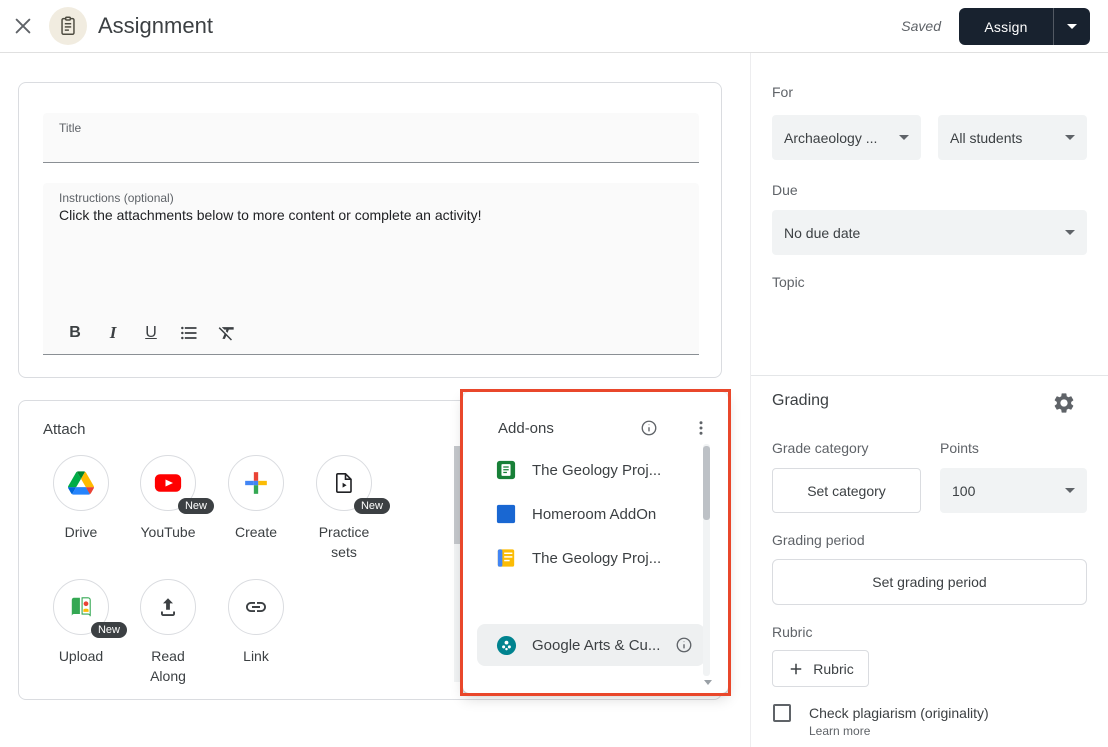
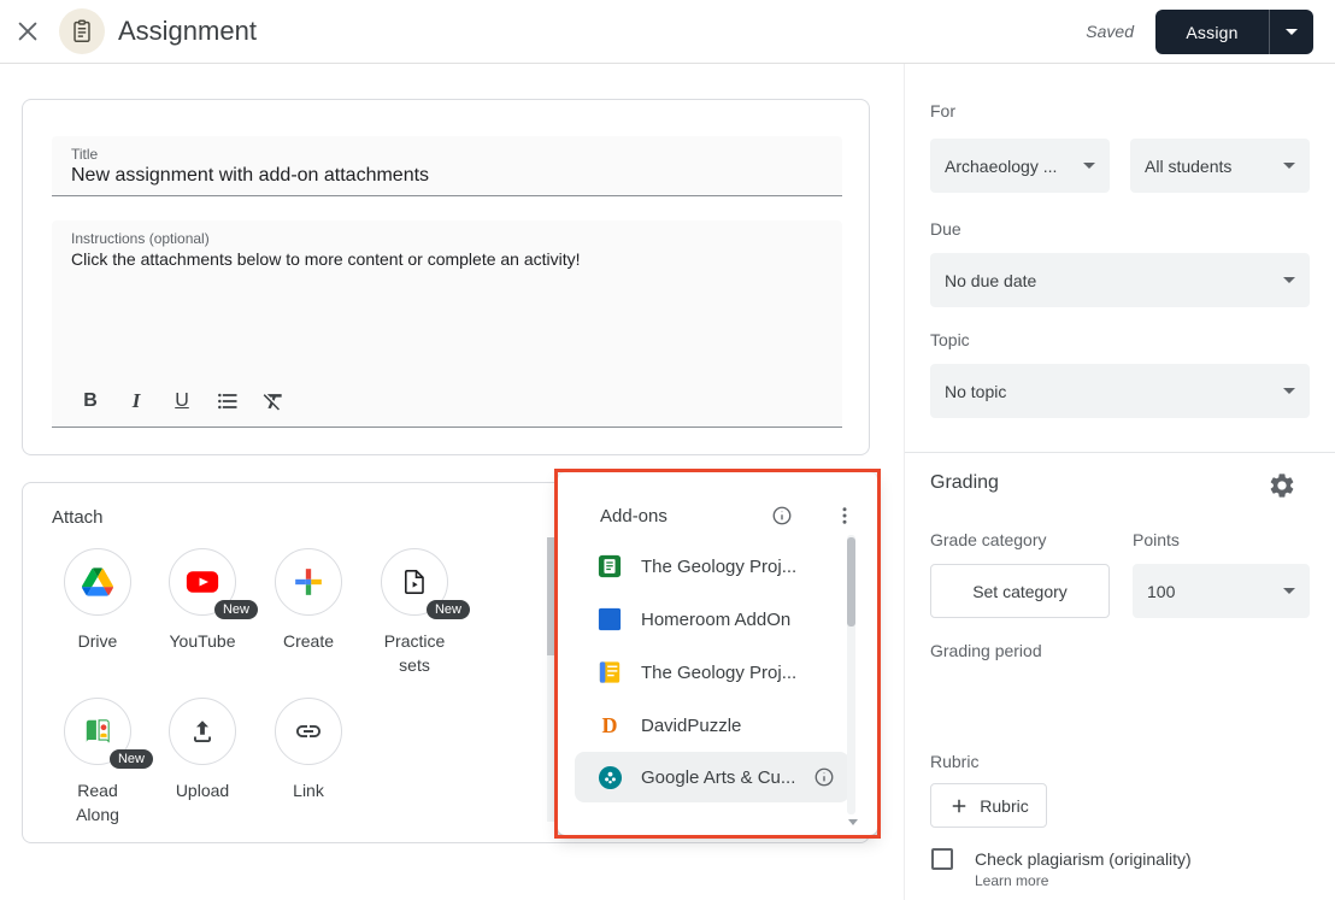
  Assignment
  Saved
  Assign
  Title
+ New assignment with add-on attachments
  Instructions (optional)
  Click the attachments below to more content or complete an activity!
  B
  I
  U
  Attach
  Drive
  YouTube
  New
  Create
  Practice sets
  New
- Upload
+ Read Along
  New
- Read Along
+ Upload
  Link
  Add-ons
  The Geology Proj...
  Homeroom AddOn
  The Geology Proj...
+ D
+ DavidPuzzle
  Google Arts & Cu...
  For
  Archaeology ...
  All students
  Due
  No due date
  Topic
+ No topic
  Grading
  Grade category
  Points
  Set category
  100
  Grading period
- Set grading period
  Rubric
  Rubric
  Check plagiarism (originality)
  Learn more
